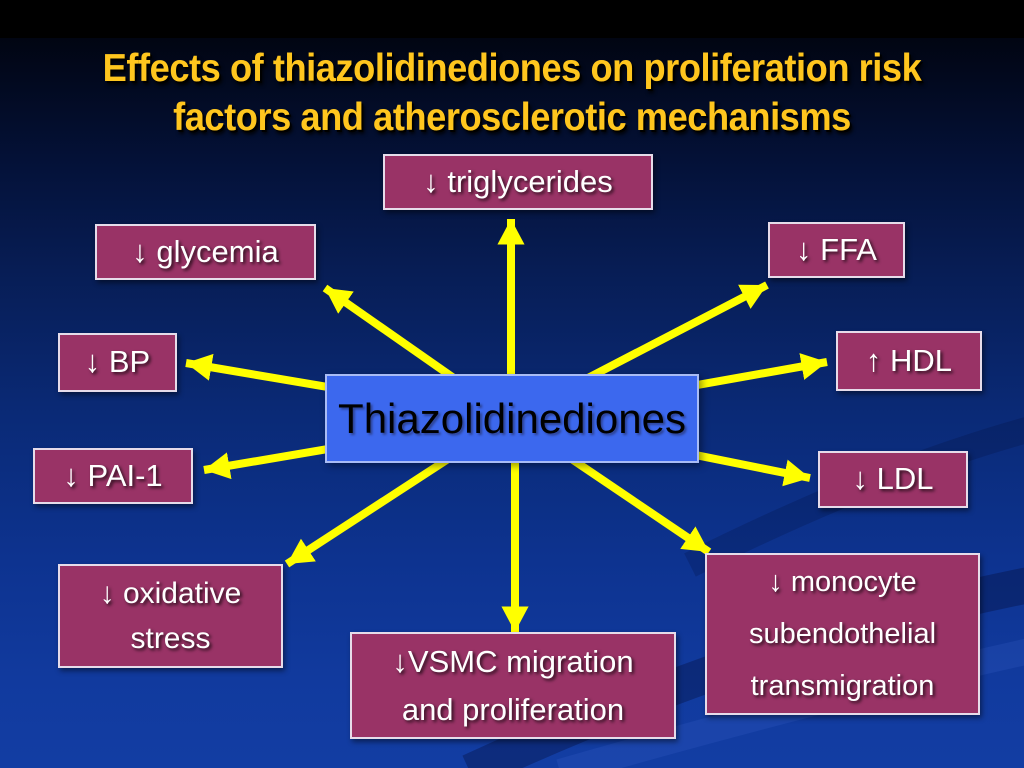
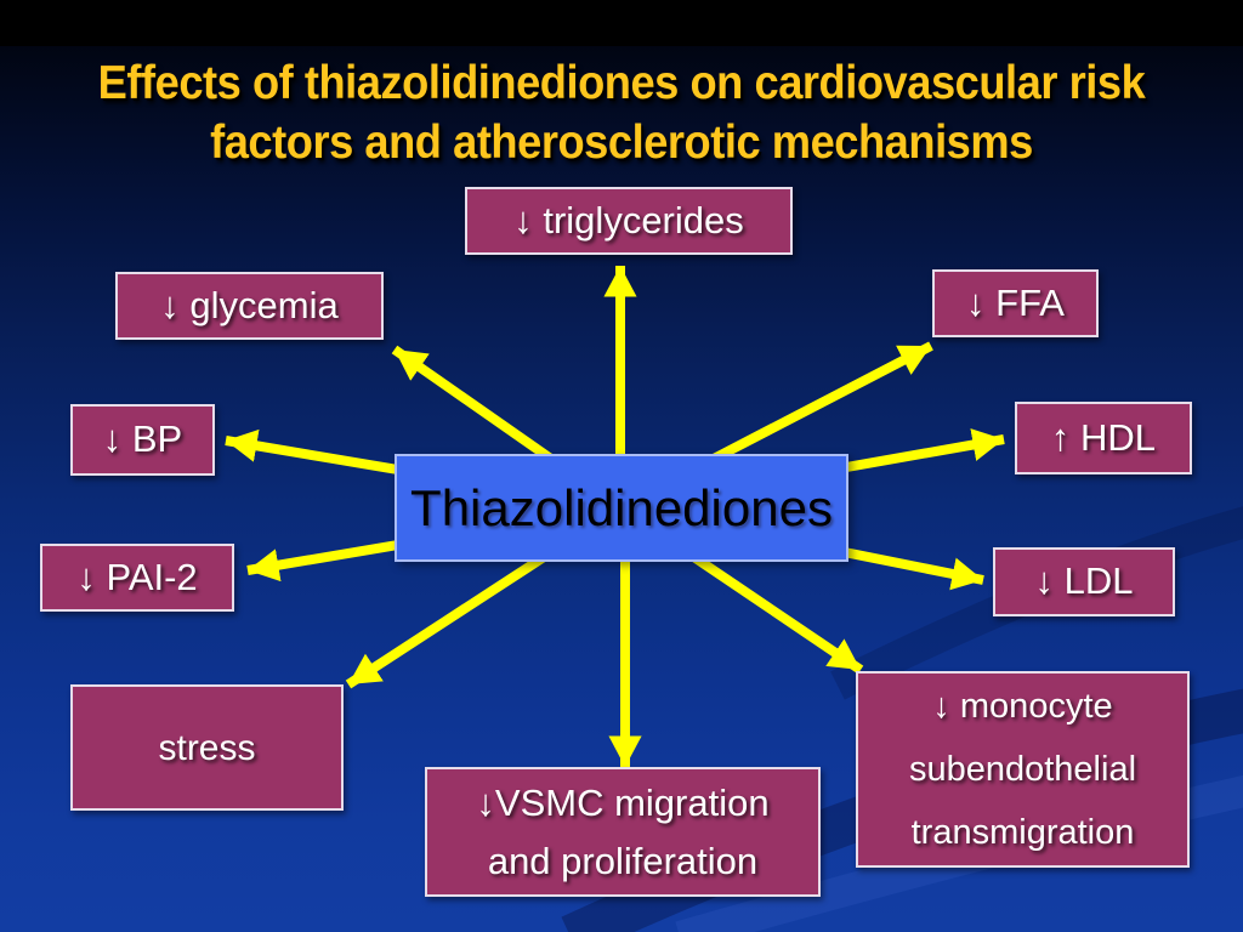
- Effects of thiazolidinediones on proliferation risk
+ Effects of thiazolidinediones on cardiovascular risk
  factors and atherosclerotic mechanisms
  ↓ triglycerides
  ↓ glycemia
  ↓ FFA
  ↓ BP
  ↑ HDL
- ↓ PAI-1
+ ↓ PAI-2
  ↓ LDL
- ↓ oxidative
  stress
  ↓VSMC migration
  and proliferation
  ↓ monocyte
  subendothelial
  transmigration
  Thiazolidinediones
